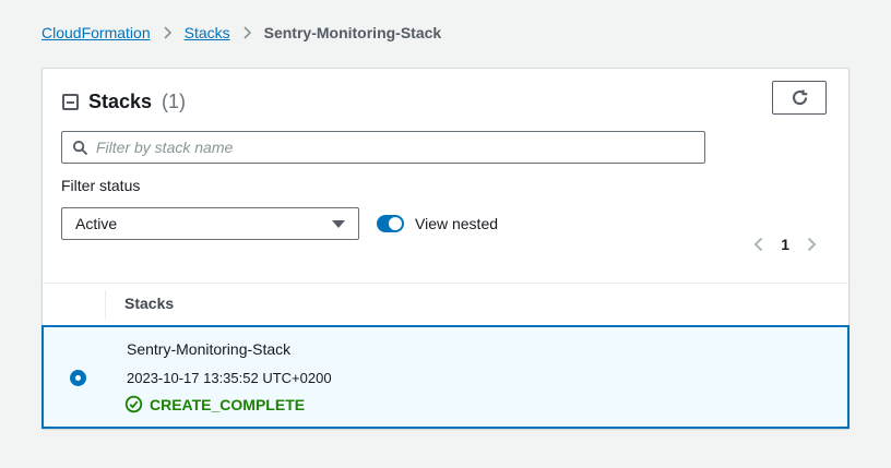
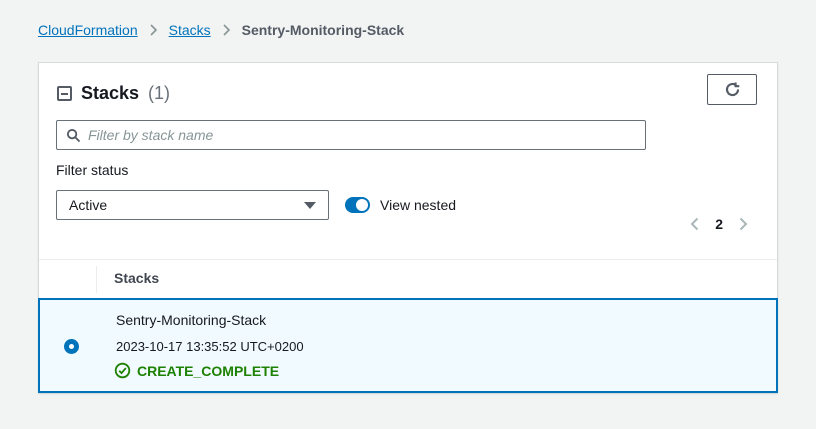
  CloudFormation
  Stacks
  Sentry-Monitoring-Stack
  Stacks
  (1)
  Filter by stack name
  Filter status
  Active
  View nested
- 1
+ 2
  Stacks
  Sentry-Monitoring-Stack
  2023-10-17 13:35:52 UTC+0200
  CREATE_COMPLETE
